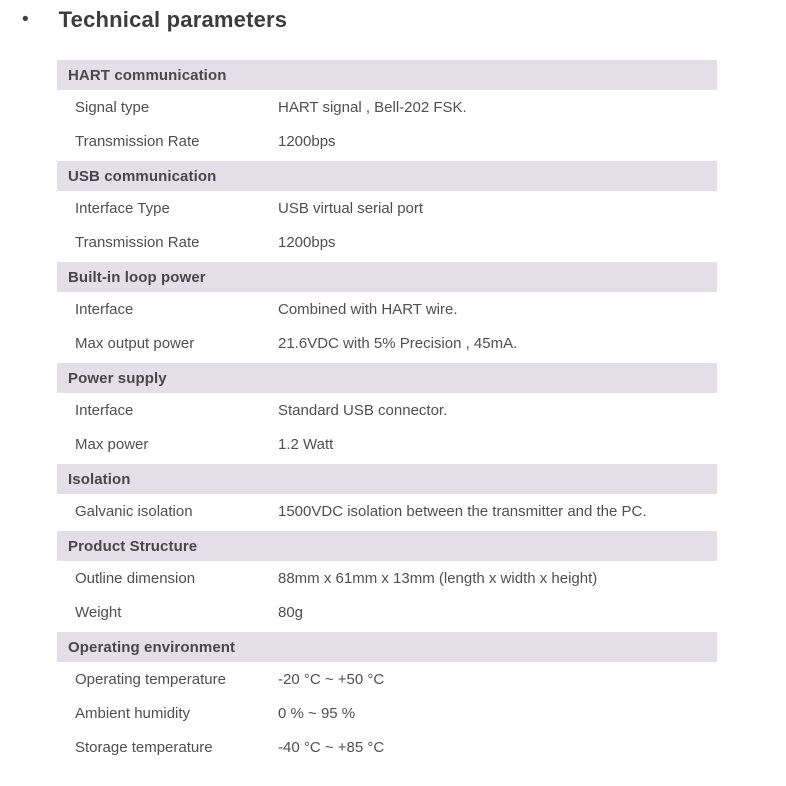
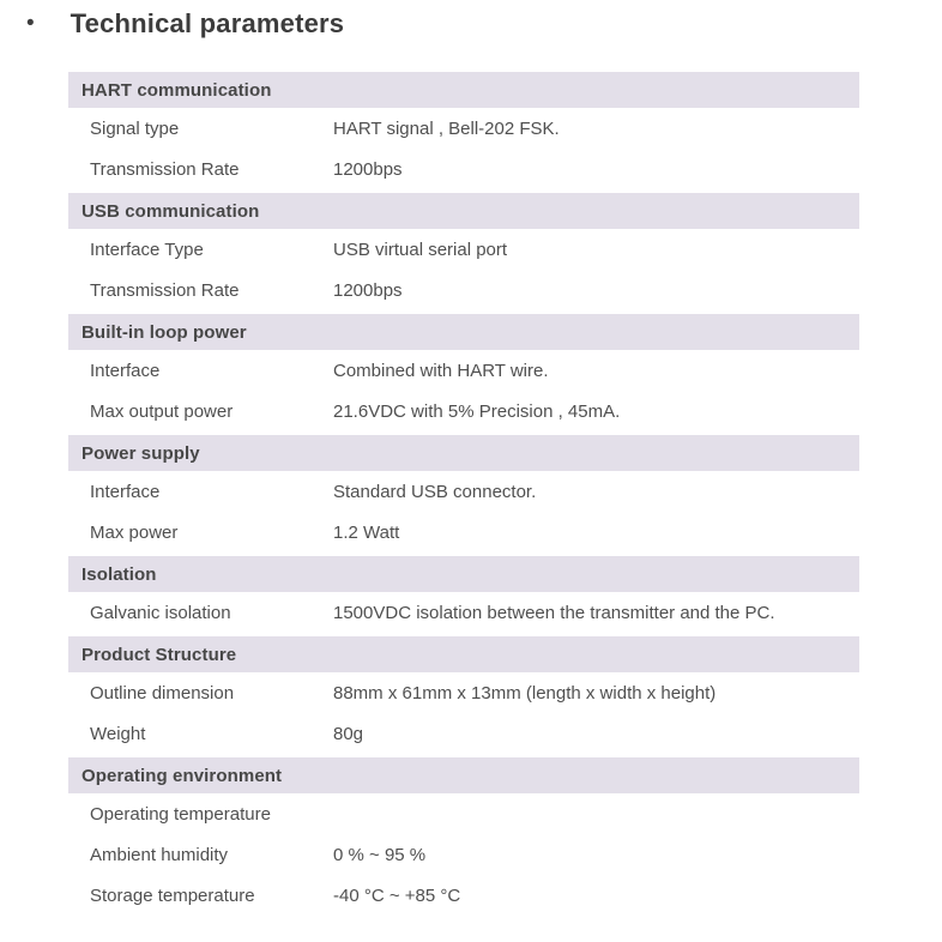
  •
  Technical parameters
  HART communication
  Signal type
  HART signal , Bell-202 FSK.
  Transmission Rate
  1200bps
  USB communication
  Interface Type
  USB virtual serial port
  Transmission Rate
  1200bps
  Built-in loop power
  Interface
  Combined with HART wire.
  Max output power
  21.6VDC with 5% Precision , 45mA.
  Power supply
  Interface
  Standard USB connector.
  Max power
  1.2 Watt
  Isolation
  Galvanic isolation
  1500VDC isolation between the transmitter and the PC.
  Product Structure
  Outline dimension
  88mm x 61mm x 13mm (length x width x height)
  Weight
  80g
  Operating environment
  Operating temperature
- -20 °C ~ +50 °C
  Ambient humidity
  0 % ~ 95 %
  Storage temperature
  -40 °C ~ +85 °C
